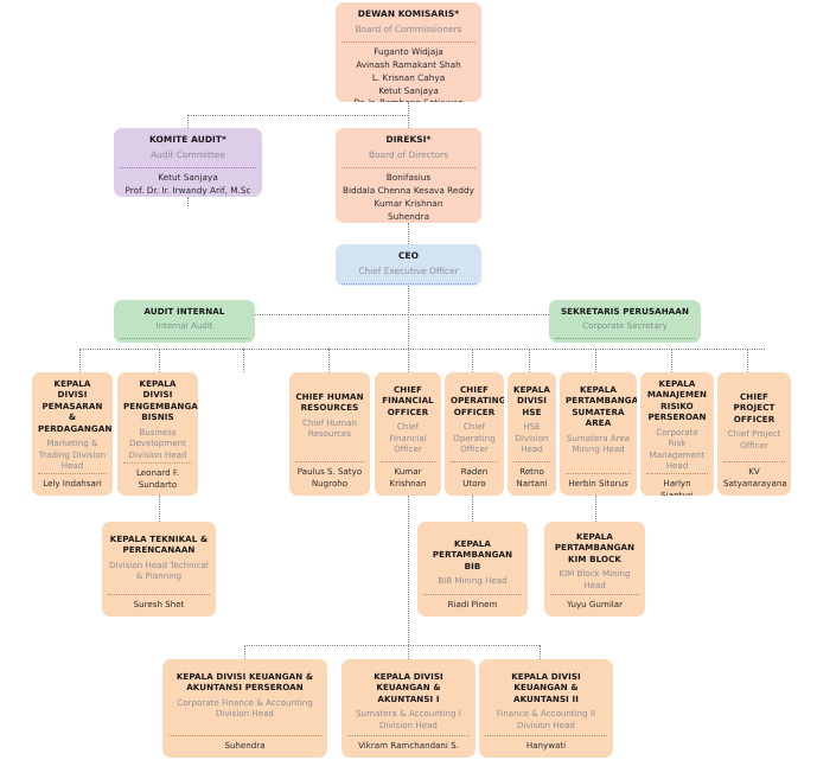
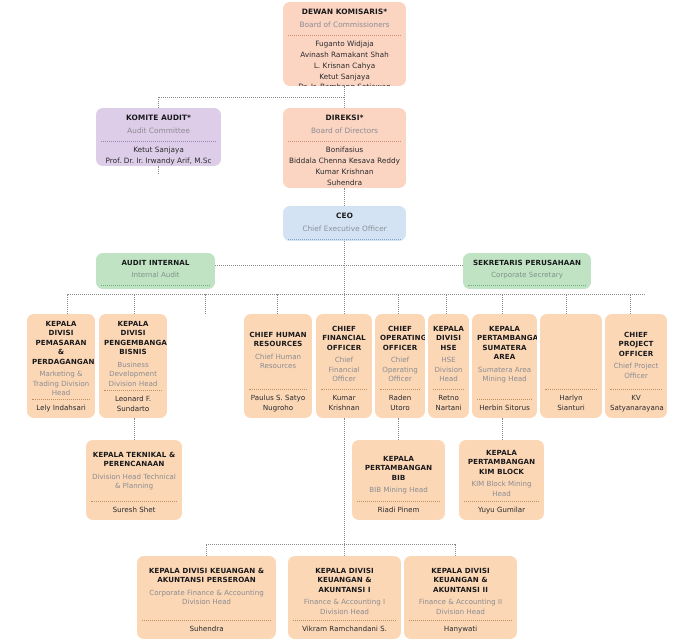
  DEWAN KOMISARIS*
  Board of Commissioners
  Fuganto Widjaja
  Avinash Ramakant Shah
  L. Krisnan Cahya
  Ketut Sanjaya
  KOMITE AUDIT*
  Audit Committee
  Ketut Sanjaya
  Prof. Dr. Ir. Irwandy Arif, M.Sc
  DIREKSI*
  Board of Directors
  Bonifasius
  Biddala Chenna Kesava Reddy
  Kumar Krishnan
  Suhendra
  CEO
  Chief Executive Officer
  AUDIT INTERNAL
  Internal Audit
  SEKRETARIS PERUSAHAAN
  Corporate Secretary
  KEPALA DIVISI PEMASARAN & PERDAGANGAN
  Marketing & Trading Division Head
  Lely Indahsari
  KEPALA DIVISI PENGEMBANGA BISNIS
  Business Development Division Head
  Leonard F. Sundarto
  CHIEF HUMAN RESOURCES
  Chief Human Resources
  Paulus S. Satyo Nugroho
  CHIEF FINANCIAL OFFICER
  Chief Financial Officer
  Kumar Krishnan
  CHIEF OPERATING OFFICER
  Chief Operating Officer
  Raden Utoro
  KEPALA DIVISI HSE
  HSE Division Head
  Retno Nartani
  KEPALA PERTAMBANGA SUMATERA AREA
  Sumatera Area Mining Head
  Herbin Sitorus
- KEPALA MANAJEMEN RISIKO PERSEROAN
- Corporate Risk Management Head
  Harlyn Sianturi
  CHIEF PROJECT OFFICER
  Chief Project Officer
  KV Satyanarayana
  KEPALA TEKNIKAL & PERENCANAAN
  Division Head Technical & Planning
  Suresh Shet
  KEPALA PERTAMBANGAN BIB
  BIB Mining Head
  Riadi Pinem
  KEPALA PERTAMBANGAN KIM BLOCK
  KIM Block Mining Head
  Yuyu Gumilar
  KEPALA DIVISI KEUANGAN & AKUNTANSI PERSEROAN
  Corporate Finance & Accounting Division Head
  Suhendra
  KEPALA DIVISI KEUANGAN & AKUNTANSI I
- Sumatera & Accounting I Division Head
+ Finance & Accounting I Division Head
  Vikram Ramchandani S.
  KEPALA DIVISI KEUANGAN & AKUNTANSI II
  Finance & Accounting II Division Head
  Hanywati
